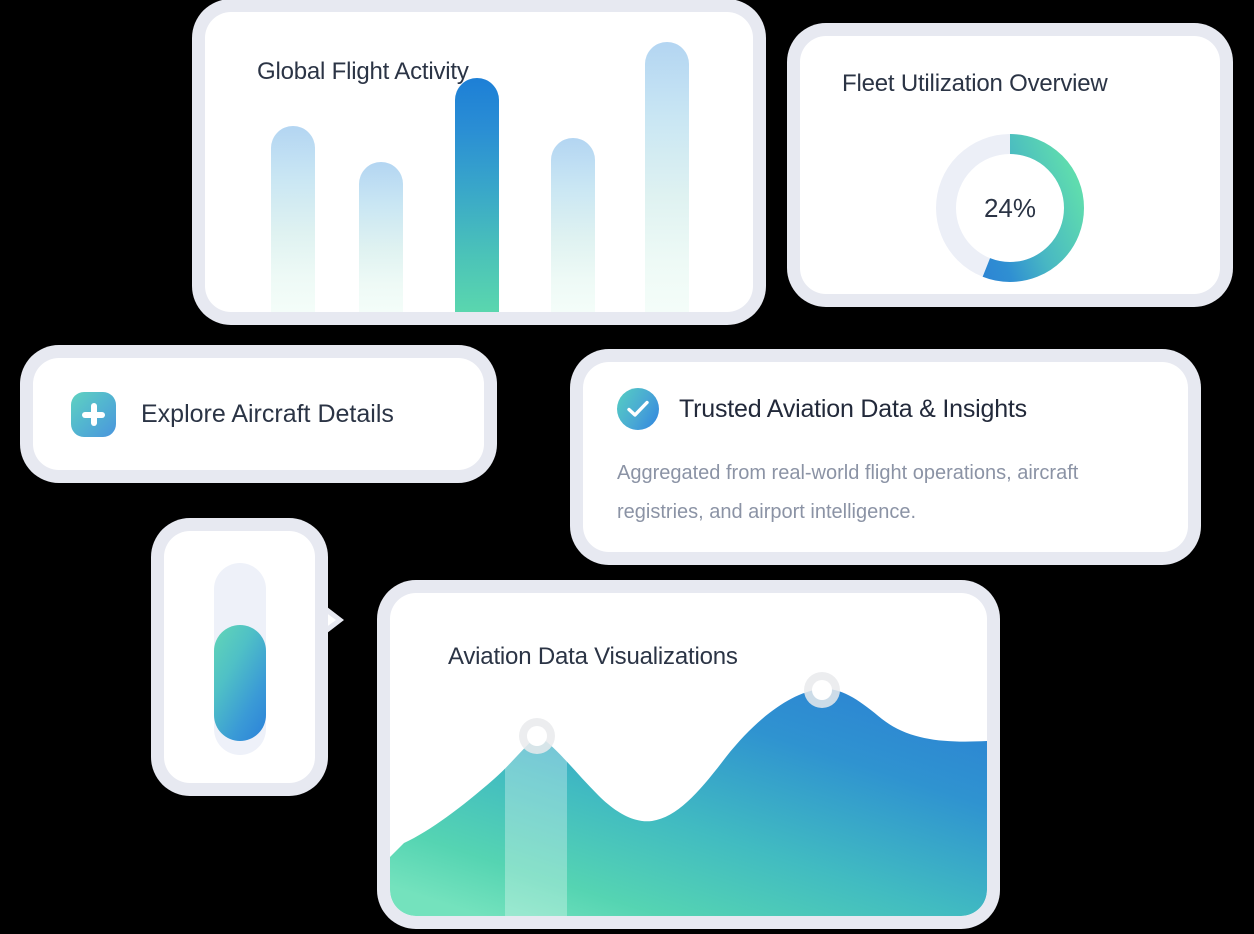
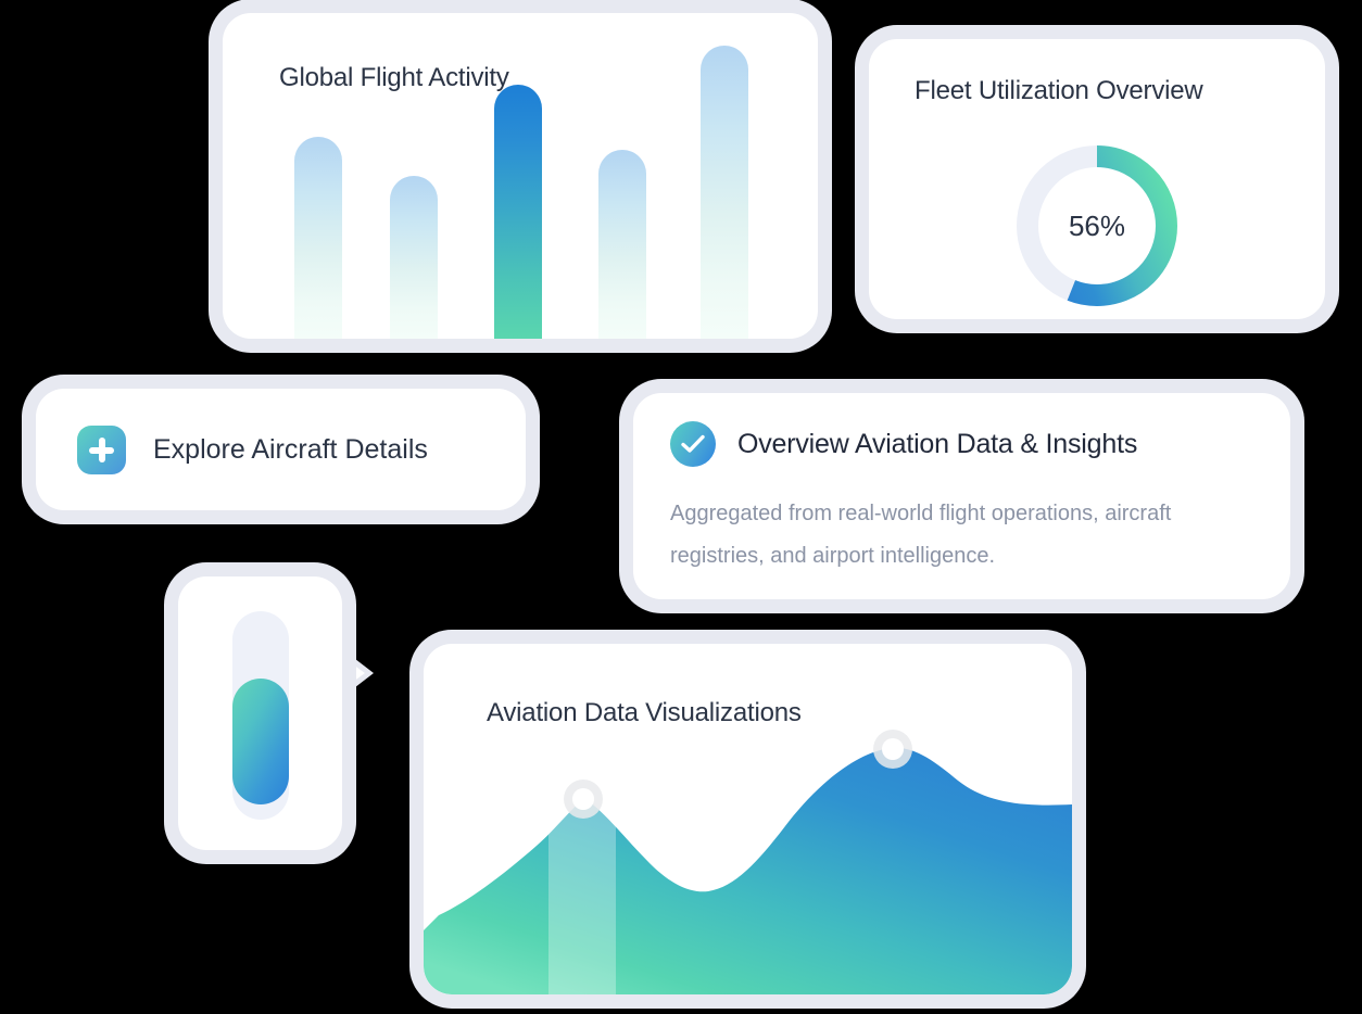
  Global Flight Activity
  Fleet Utilization Overview
- 24%
+ 56%
  Explore Aircraft Details
- Trusted Aviation Data & Insights
+ Overview Aviation Data & Insights
  Aggregated from real-world flight operations, aircraft registries, and airport intelligence.
  Aviation Data Visualizations
